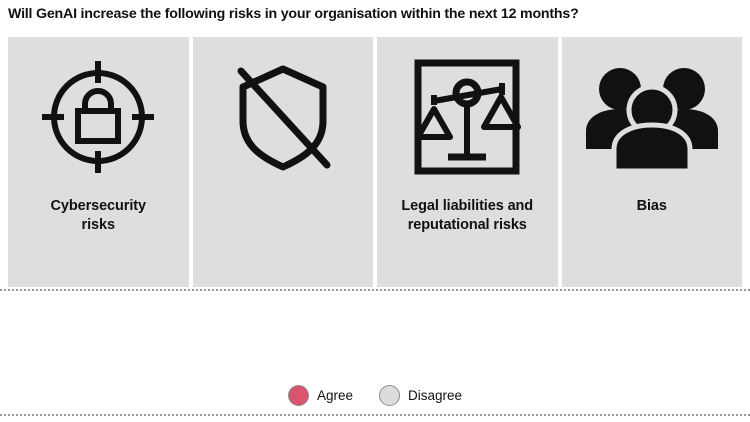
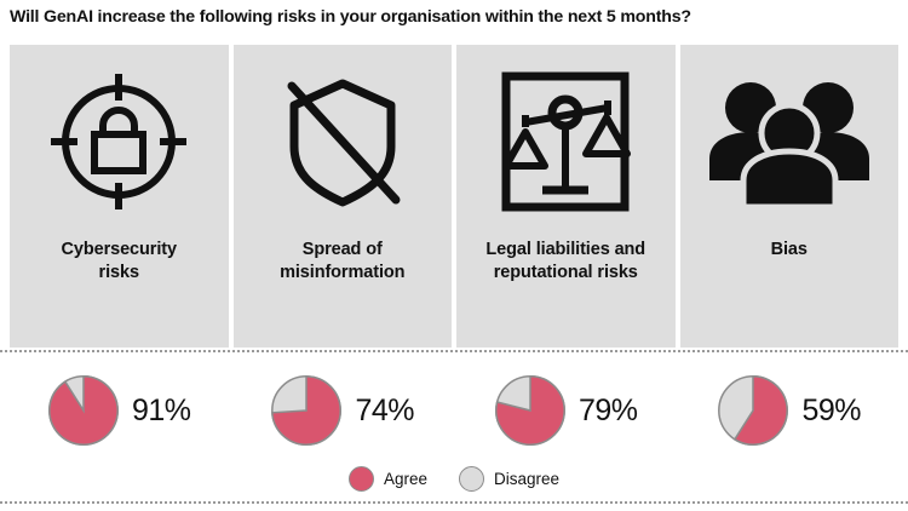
- Will GenAI increase the following risks in your organisation within the next 12 months?
+ Will GenAI increase the following risks in your organisation within the next 5 months?
  Cybersecurity
  risks
+ Spread of
+ misinformation
  Legal liabilities and
  reputational risks
  Bias
+ 91%
+ 74%
+ 79%
+ 59%
  Agree
  Disagree
